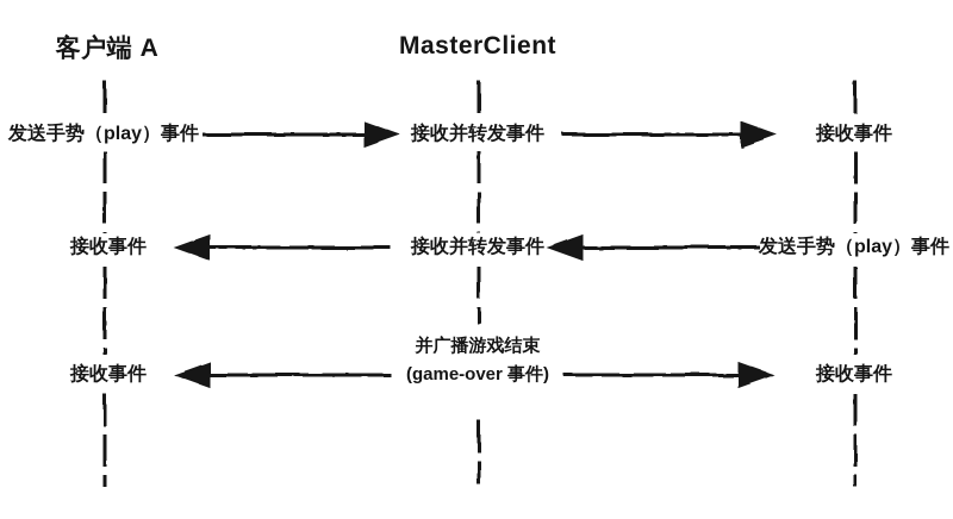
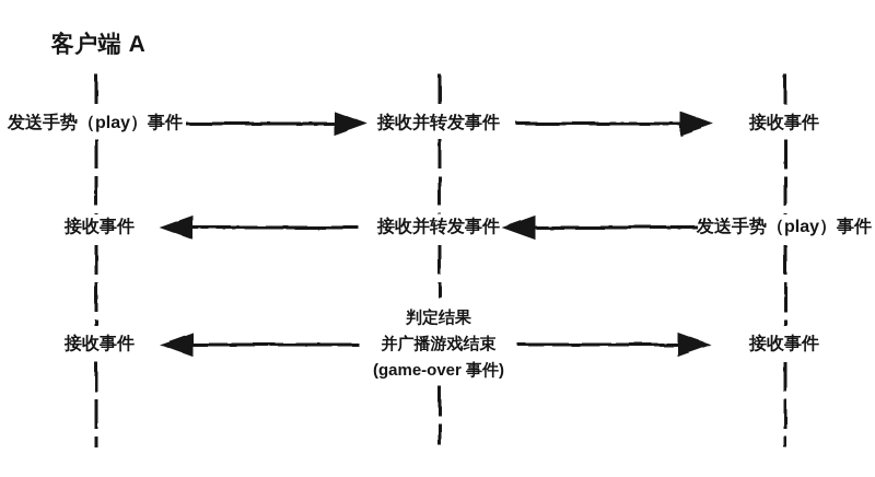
  客户端 A
- MasterClient
  发送手势（play）事件
  接收并转发事件
  接收事件
  接收事件
  接收并转发事件
  发送手势（play）事件
  接收事件
+ 判定结果
  并广播游戏结束
  (game-over 事件)
  接收事件
